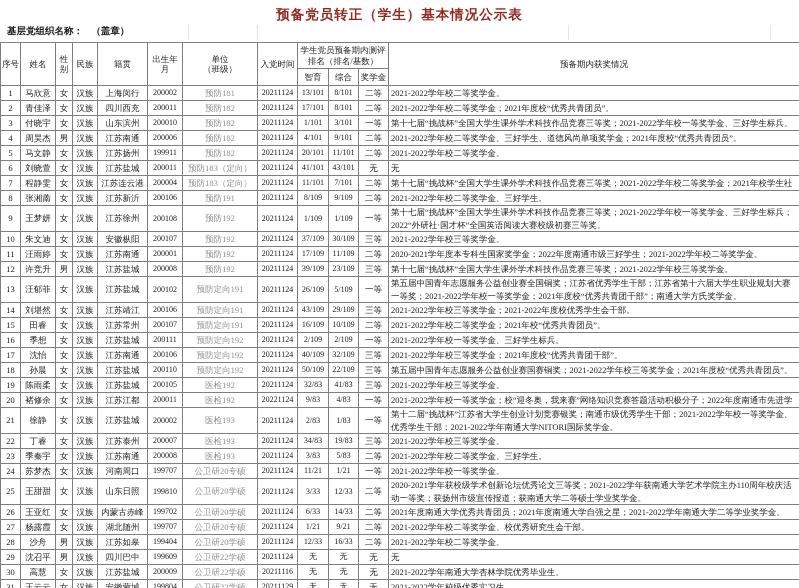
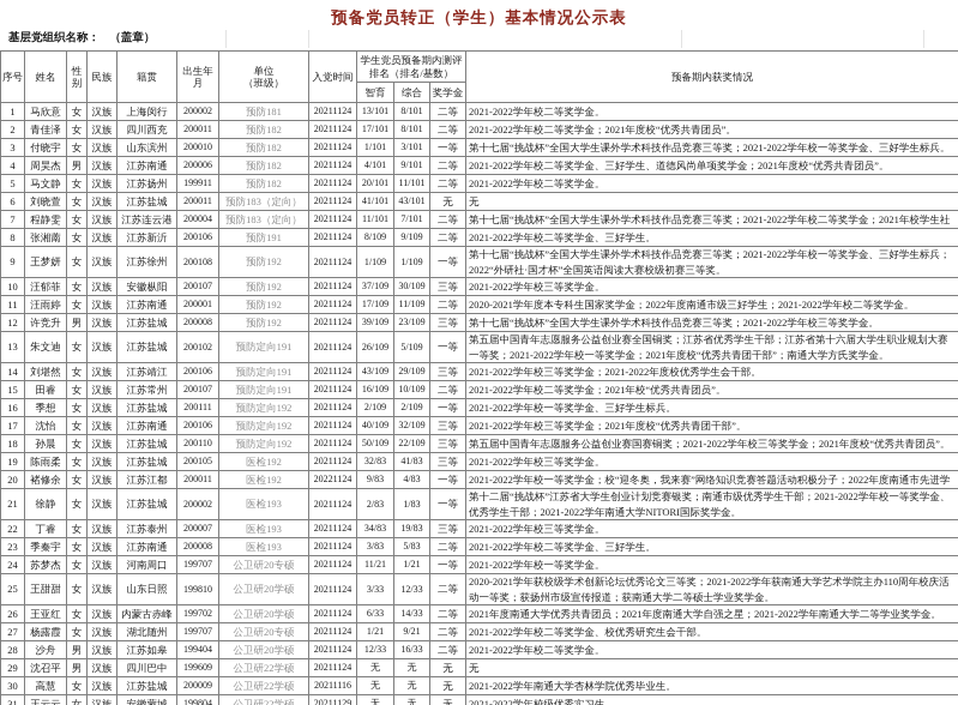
  预备党员转正（学生）基本情况公示表
  基层党组织名称： （盖章）
  序号	姓名	性别	民族	籍贯	出生年月	单位 （班级）	入党时间	学生党员预备期内测评排名（排名/基数）	预备期内获奖情况
  智育	综合	奖学金
  1	马欣意	女	汉族	上海闵行	200002	预防181	20211124	13/101	8/101	二等	2021-2022学年校二等奖学金。
  2	青佳泽	女	汉族	四川西充	200011	预防182	20211124	17/101	8/101	二等	2021-2022学年校二等奖学金；2021年度校“优秀共青团员”。
  3	付晓宇	女	汉族	山东滨州	200010	预防182	20211124	1/101	3/101	一等	第十七届“挑战杯”全国大学生课外学术科技作品竞赛三等奖；2021-2022学年校一等奖学金、三好学生标兵。
  4	周昊杰	男	汉族	江苏南通	200006	预防182	20211124	4/101	9/101	二等	2021-2022学年校二等奖学金、三好学生、道德风尚单项奖学金；2021年度校“优秀共青团员”。
  5	马文静	女	汉族	江苏扬州	199911	预防182	20211124	20/101	11/101	二等	2021-2022学年校二等奖学金。
  6	刘晓萱	女	汉族	江苏盐城	200011	预防183（定向）	20211124	41/101	43/101	无	无
  7	程静雯	女	汉族	江苏连云港	200004	预防183（定向）	20211124	11/101	7/101	二等	第十七届“挑战杯”全国大学生课外学术科技作品竞赛三等奖；2021-2022学年校二等奖学金；2021年校学生社
  8	张湘萳	女	汉族	江苏新沂	200106	预防191	20211124	8/109	9/109	二等	2021-2022学年校二等奖学金、三好学生。
  9	王梦妍	女	汉族	江苏徐州	200108	预防192	20211124	1/109	1/109	一等	第十七届“挑战杯”全国大学生课外学术科技作品竞赛三等奖；2021-2022学年校一等奖学金、三好学生标兵；2022“外研社·国才杯”全国英语阅读大赛校级初赛三等奖。
- 10	朱文迪	女	汉族	安徽枞阳	200107	预防192	20211124	37/109	30/109	三等	2021-2022学年校三等奖学金。
+ 10	汪郁菲	女	汉族	安徽枞阳	200107	预防192	20211124	37/109	30/109	三等	2021-2022学年校三等奖学金。
  11	汪雨婷	女	汉族	江苏南通	200001	预防192	20211124	17/109	11/109	二等	2020-2021学年度本专科生国家奖学金；2022年度南通市级三好学生；2021-2022学年校二等奖学金。
  12	许竞升	男	汉族	江苏盐城	200008	预防192	20211124	39/109	23/109	三等	第十七届“挑战杯”全国大学生课外学术科技作品竞赛三等奖；2021-2022学年校三等奖学金。
- 13	汪郁菲	女	汉族	江苏盐城	200102	预防定向191	20211124	26/109	5/109	一等	第五届中国青年志愿服务公益创业赛全国铜奖；江苏省优秀学生干部；江苏省第十六届大学生职业规划大赛一等奖；2021-2022学年校一等奖学金；2021年度校“优秀共青团干部”；南通大学方氏奖学金。
+ 13	朱文迪	女	汉族	江苏盐城	200102	预防定向191	20211124	26/109	5/109	一等	第五届中国青年志愿服务公益创业赛全国铜奖；江苏省优秀学生干部；江苏省第十六届大学生职业规划大赛一等奖；2021-2022学年校一等奖学金；2021年度校“优秀共青团干部”；南通大学方氏奖学金。
  14	刘堪然	女	汉族	江苏靖江	200106	预防定向191	20211124	43/109	29/109	三等	2021-2022学年校三等奖学金；2021-2022年度校优秀学生会干部。
  15	田睿	女	汉族	江苏常州	200107	预防定向191	20211124	16/109	10/109	二等	2021-2022学年校二等奖学金；2021年校“优秀共青团员”。
  16	季想	女	汉族	江苏盐城	200111	预防定向192	20211124	2/109	2/109	一等	2021-2022学年校一等奖学金、三好学生标兵。
  17	沈怡	女	汉族	江苏南通	200106	预防定向192	20211124	40/109	32/109	三等	2021-2022学年校三等奖学金；2021年度校“优秀共青团干部”。
  18	孙晨	女	汉族	江苏盐城	200110	预防定向192	20211124	50/109	22/109	三等	第五届中国青年志愿服务公益创业赛国赛铜奖；2021-2022学年校三等奖学金；2021年度校“优秀共青团员”。
  19	陈雨柔	女	汉族	江苏盐城	200105	医检192	20211124	32/83	41/83	三等	2021-2022学年校三等奖学金。
  20	褚修余	女	汉族	江苏江都	200011	医检192	20221124	9/83	4/83	一等	2021-2022学年校一等奖学金；校“迎冬奥，我来赛”网络知识竞赛答题活动积极分子；2022年度南通市先进学
  21	徐静	女	汉族	江苏盐城	200002	医检193	20211124	2/83	1/83	一等	第十二届“挑战杯”江苏省大学生创业计划竞赛银奖；南通市级优秀学生干部；2021-2022学年校一等奖学金、优秀学生干部；2021-2022学年南通大学NITORI国际奖学金。
  22	丁睿	女	汉族	江苏泰州	200007	医检193	20211124	34/83	19/83	三等	2021-2022学年校三等奖学金。
  23	季秦宇	女	汉族	江苏南通	200008	医检193	20211124	3/83	5/83	二等	2021-2022学年校二等奖学金、三好学生。
  24	苏梦杰	女	汉族	河南周口	199707	公卫研20专硕	20211124	11/21	1/21	一等	2021-2022学年校一等奖学金。
  25	王甜甜	女	汉族	山东日照	199810	公卫研20学硕	20211124	3/33	12/33	二等	2020-2021学年获校级学术创新论坛优秀论文三等奖；2021-2022学年获南通大学艺术学院主办110周年校庆活动一等奖；获扬州市级宣传报道；获南通大学二等硕士学业奖学金。
  26	王亚红	女	汉族	内蒙古赤峰	199702	公卫研20学硕	20211124	6/33	14/33	二等	2021年度南通大学优秀共青团员；2021年度南通大学自强之星；2021-2022学年南通大学二等学业奖学金。
  27	杨露霞	女	汉族	湖北随州	199707	公卫研20专硕	20211124	1/21	9/21	二等	2021-2022学年校二等奖学金、校优秀研究生会干部。
  28	沙舟	男	汉族	江苏如皋	199404	公卫研20学硕	20211124	12/33	16/33	二等	2021-2022学年校二等奖学金。
  29	沈召平	男	汉族	四川巴中	199609	公卫研22学硕	20211124	无	无	无	无
  30	高慧	女	汉族	江苏盐城	200009	公卫研22学硕	20211116	无	无	无	2021-2022学年南通大学杏林学院优秀毕业生。
  31	王云云	女	汉族	安徽蒙城	199804	公卫研22学硕	20211129	无	无	无	2021-2022学年校级优秀实习生。
